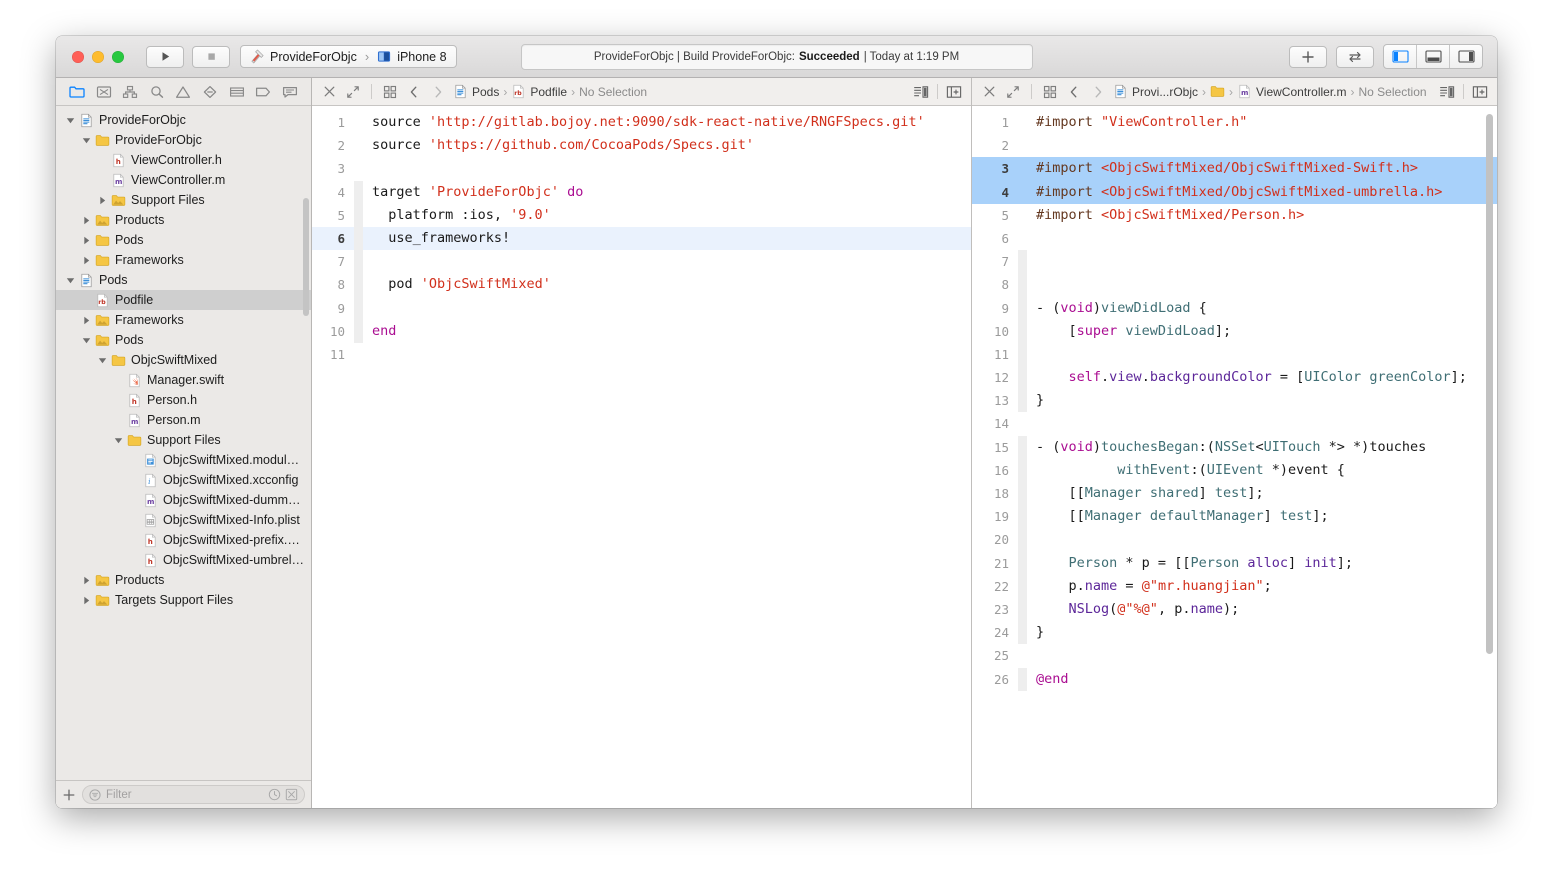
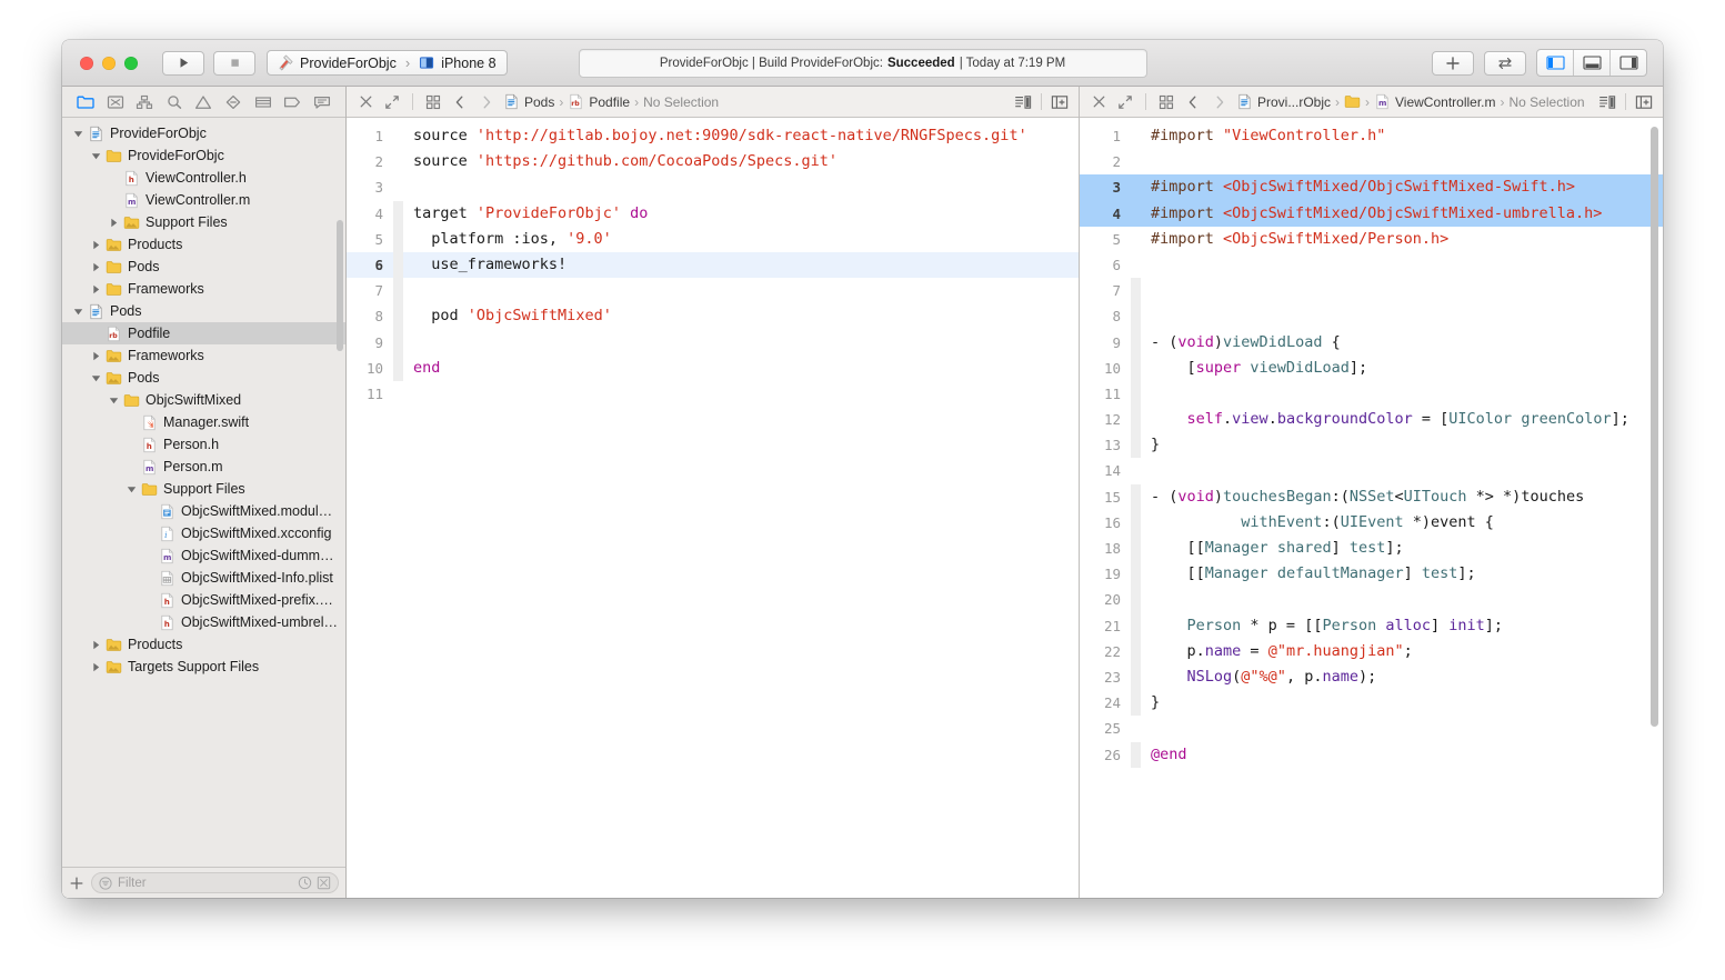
  ProvideForObjc
  ›
  iPhone 8
  ProvideForObjc | Build ProvideForObjc:
  Succeeded
- | Today at 1:19 PM
+ | Today at 7:19 PM
  ProvideForObjc
  ProvideForObjc
  h
  ViewController.h
  m
  ViewController.m
  Support Files
  Products
  Pods
  Frameworks
  Pods
  Podfile
  Frameworks
  Pods
  ObjcSwiftMixed
  Manager.swift
  h
  Person.h
  m
  Person.m
  Support Files
  ObjcSwiftMixed.modulem
  i
  ObjcSwiftMixed.xcconfig
  m
  ObjcSwiftMixed-dummy.m
  ObjcSwiftMixed-Info.plist
  h
  ObjcSwiftMixed-prefix.pch
  h
  ObjcSwiftMixed-umbrella.
  Products
  Targets Support Files
  Filter
  Pods
  ›
  Podfile
  ›
  No Selection
  1
  source 'http://gitlab.bojoy.net:9090/sdk-react-native/RNGFSpecs.git'
  2
  source 'https://github.com/CocoaPods/Specs.git'
  3
  4
  target 'ProvideForObjc' do
  5
  platform :ios, '9.0'
  6
  use_frameworks!
  7
  8
  pod 'ObjcSwiftMixed'
  9
  10
  end
  11
  Provi...rObjc
  ›
  ›
  m
  ViewController.m
  ›
  No Selection
  1
  #import "ViewController.h"
  2
  3
  #import <ObjcSwiftMixed/ObjcSwiftMixed-Swift.h>
  4
  #import <ObjcSwiftMixed/ObjcSwiftMixed-umbrella.h>
  5
  #import <ObjcSwiftMixed/Person.h>
  6
  7
  8
  9
  - (void)viewDidLoad {
  10
  [super viewDidLoad];
  11
  12
  self.view.backgroundColor = [UIColor greenColor];
  13
  }
  14
  15
  - (void)touchesBegan:(NSSet<UITouch *> *)touches
  16
  withEvent:(UIEvent *)event {
  18
  [[Manager shared] test];
  19
  [[Manager defaultManager] test];
  20
  21
  Person * p = [[Person alloc] init];
  22
  p.name = @"mr.huangjian";
  23
  NSLog(@"%@", p.name);
  24
  }
  25
  26
  @end
